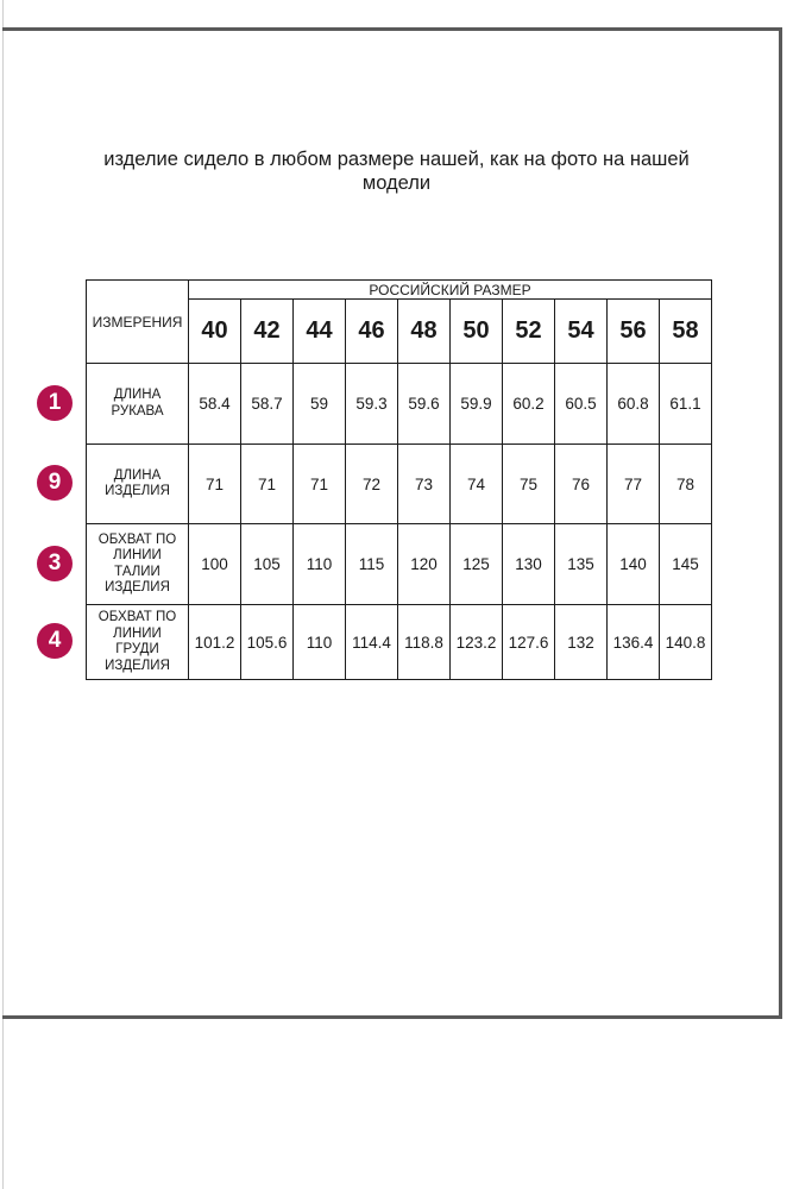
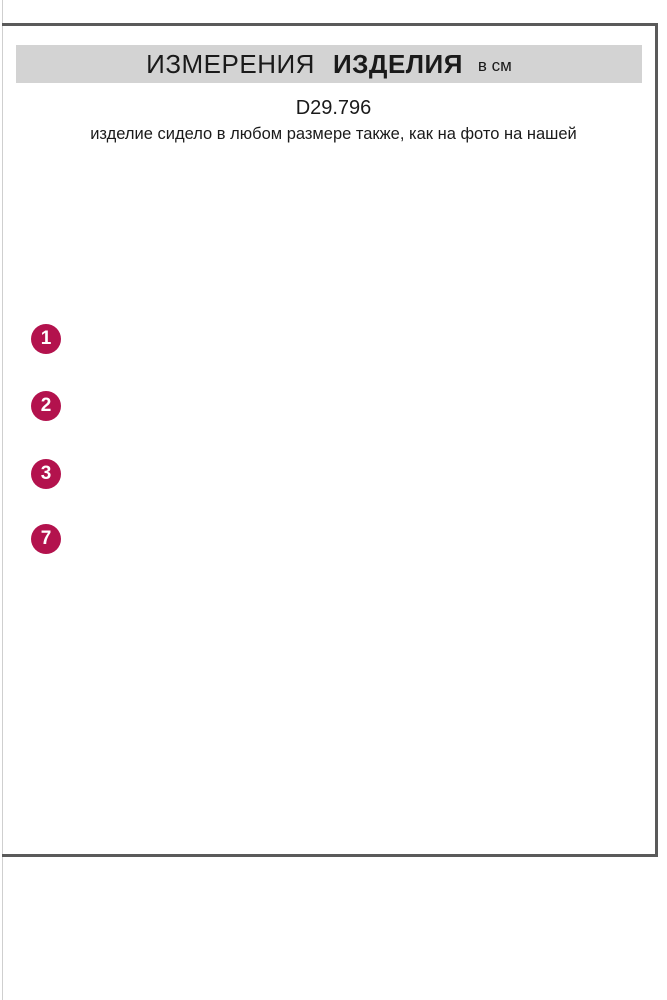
+ ИЗМЕРЕНИЯ
+ ИЗДЕЛИЯ
+ в см
+ D29.796
- изделие сидело в любом размере нашей, как на фото на нашей
+ изделие сидело в любом размере также, как на фото на нашей
- модели
- ИЗМЕРЕНИЯ	РОССИЙСКИЙ РАЗМЕР
- 40	42	44	46	48	50	52	54	56	58
- ДЛИНА РУКАВА	58.4	58.7	59	59.3	59.6	59.9	60.2	60.5	60.8	61.1
- ДЛИНА ИЗДЕЛИЯ	71	71	71	72	73	74	75	76	77	78
- ОБХВАТ ПО ЛИНИИ ТАЛИИ ИЗДЕЛИЯ	100	105	110	115	120	125	130	135	140	145
- ОБХВАТ ПО ЛИНИИ ГРУДИ ИЗДЕЛИЯ	101.2	105.6	110	114.4	118.8	123.2	127.6	132	136.4	140.8
  1
- 9
+ 2
  3
- 4
+ 7
